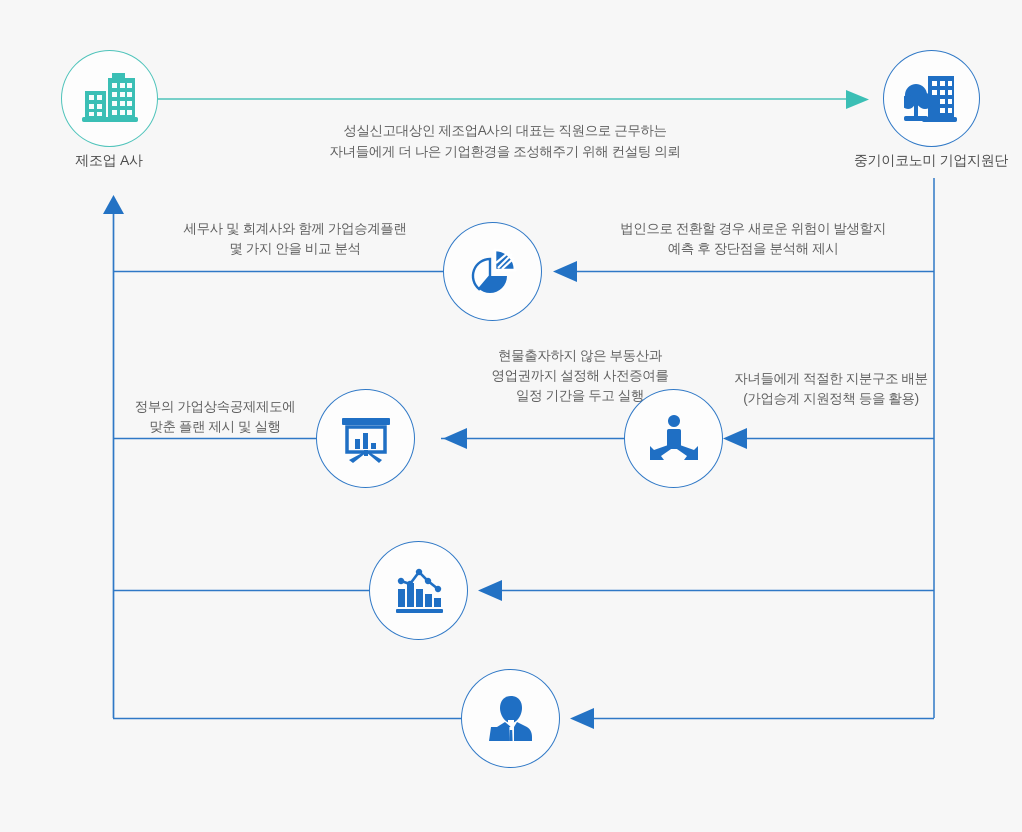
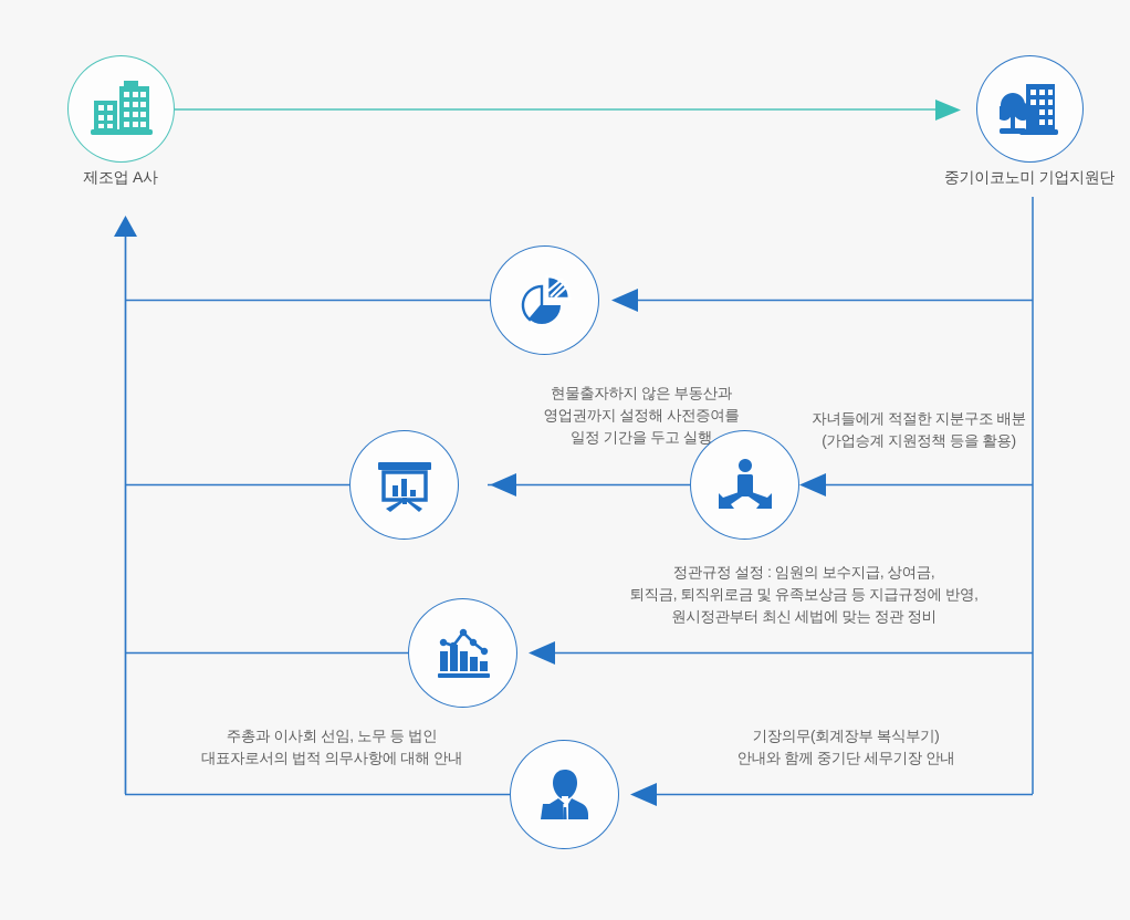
  제조업 A사
  중기이코노미 기업지원단
- 성실신고대상인 제조업A사의 대표는 직원으로 근무하는
- 자녀들에게 더 나은 기업환경을 조성해주기 위해 컨설팅 의뢰
- 세무사 및 회계사와 함께 가업승계플랜
- 몇 가지 안을 비교 분석
- 법인으로 전환할 경우 새로운 위험이 발생할지
- 예측 후 장단점을 분석해 제시
- 정부의 가업상속공제제도에
- 맞춘 플랜 제시 및 실행
  현물출자하지 않은 부동산과
  영업권까지 설정해 사전증여를
  일정 기간을 두고 실행
  자녀들에게 적절한 지분구조 배분
  (가업승계 지원정책 등을 활용)
+ 정관규정 설정 : 임원의 보수지급, 상여금,
+ 퇴직금, 퇴직위로금 및 유족보상금 등 지급규정에 반영,
+ 원시정관부터 최신 세법에 맞는 정관 정비
+ 주총과 이사회 선임, 노무 등 법인
+ 대표자로서의 법적 의무사항에 대해 안내
+ 기장의무(회계장부 복식부기)
+ 안내와 함께 중기단 세무기장 안내
